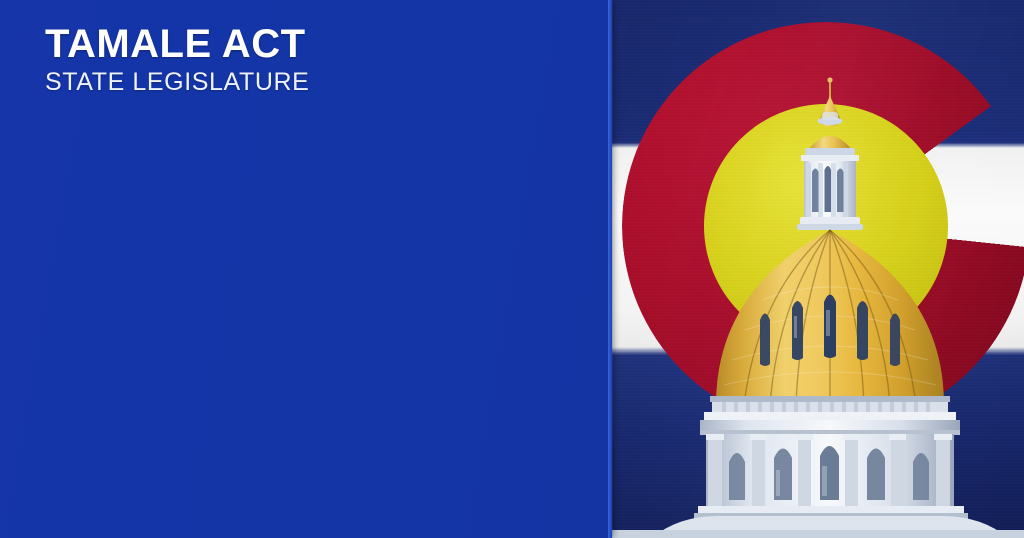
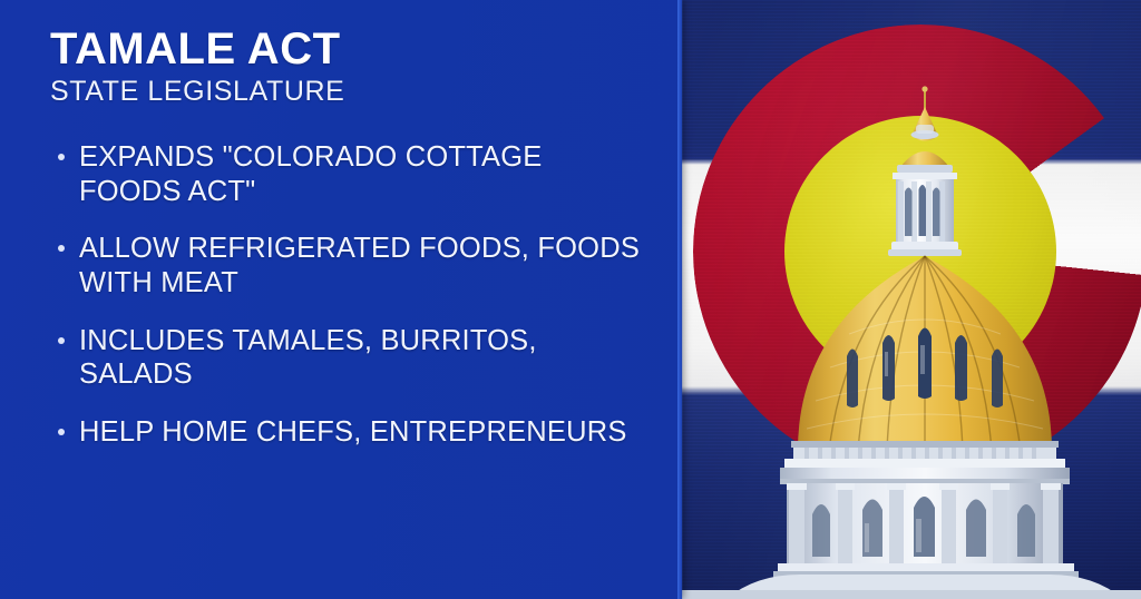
  TAMALE ACT
  STATE LEGISLATURE
+ EXPANDS "COLORADO COTTAGE FOODS ACT"
+ ALLOW REFRIGERATED FOODS, FOODS WITH MEAT
+ INCLUDES TAMALES, BURRITOS, SALADS
+ HELP HOME CHEFS, ENTREPRENEURS
